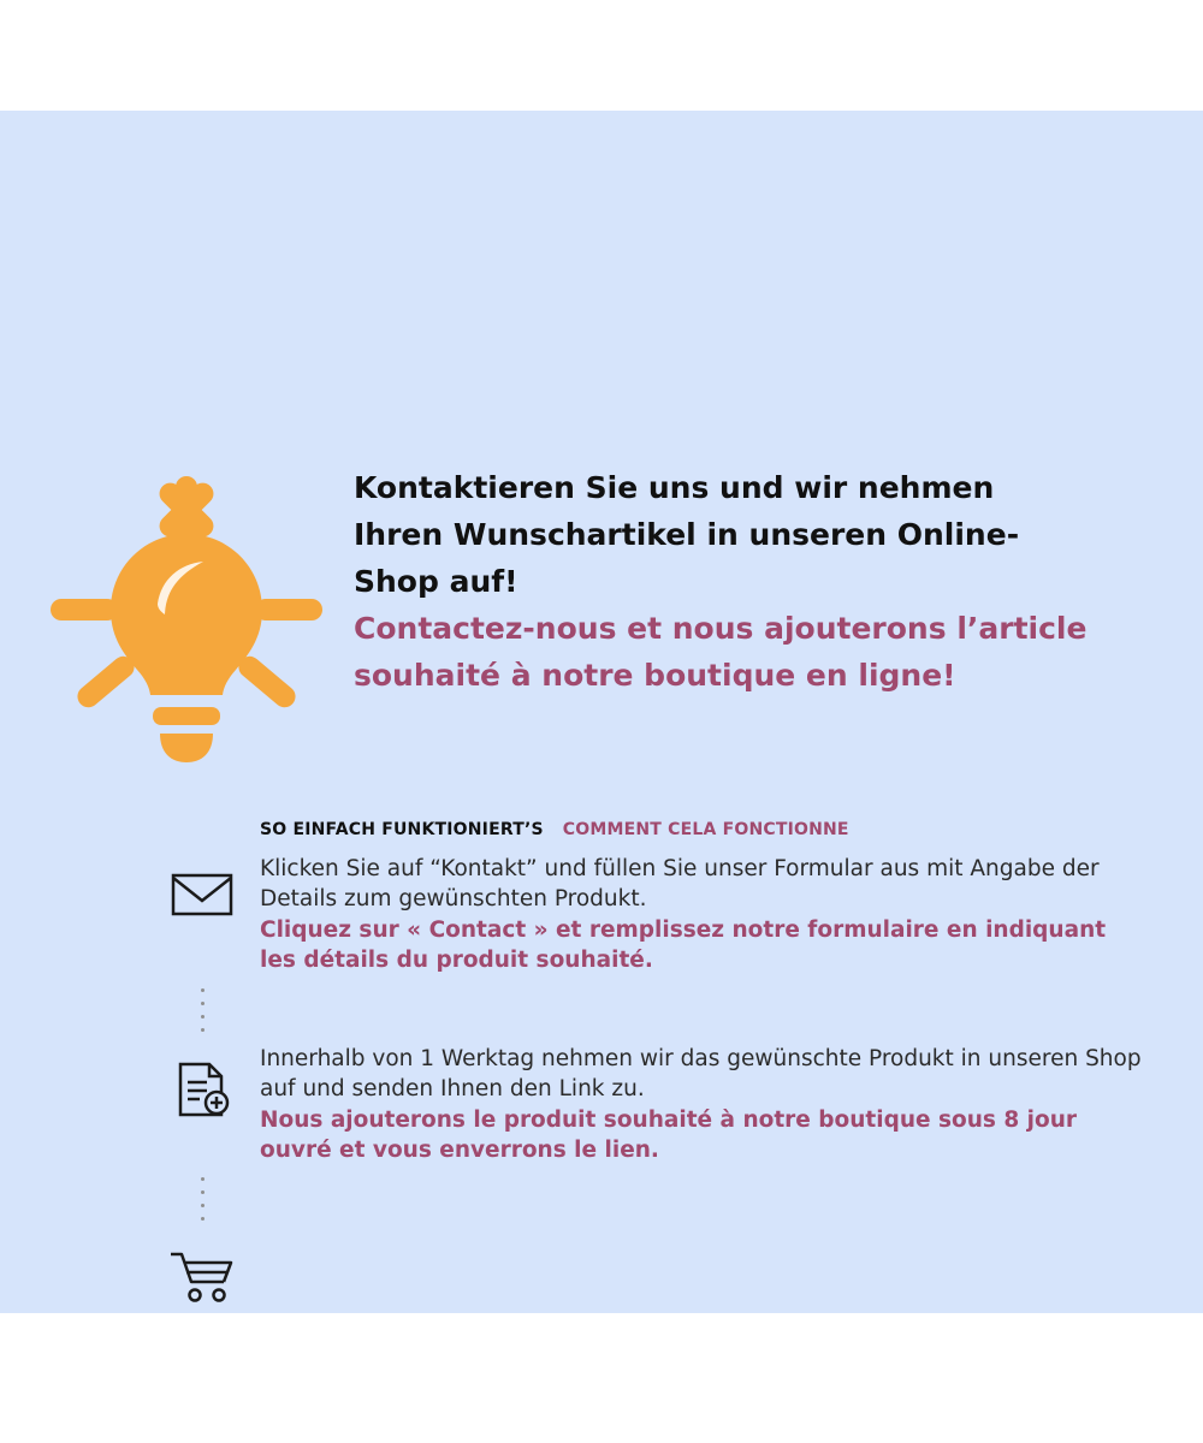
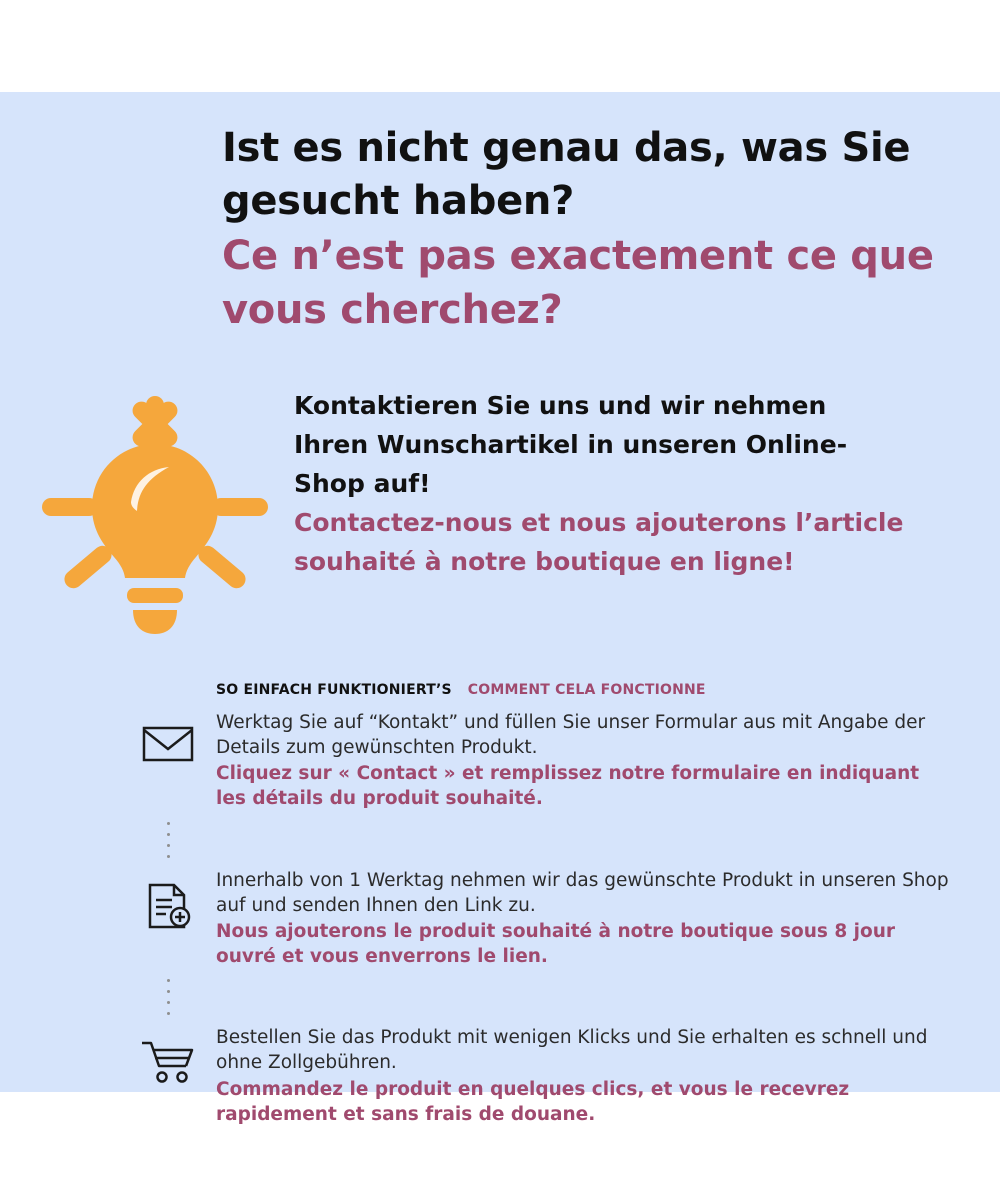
+ Ist es nicht genau das, was Sie gesucht haben?
+ Ce n’est pas exactement ce que vous cherchez?
  Kontaktieren Sie uns und wir nehmen Ihren Wunschartikel in unseren Online-Shop auf!
  Contactez-nous et nous ajouterons l’article souhaité à notre boutique en ligne!
  SO EINFACH FUNKTIONIERT’S
  COMMENT CELA FONCTIONNE
- Klicken Sie auf “Kontakt” und füllen Sie unser Formular aus mit Angabe der Details zum gewünschten Produkt.
+ Werktag Sie auf “Kontakt” und füllen Sie unser Formular aus mit Angabe der Details zum gewünschten Produkt.
  Cliquez sur « Contact » et remplissez notre formulaire en indiquant les détails du produit souhaité.
  Innerhalb von 1 Werktag nehmen wir das gewünschte Produkt in unseren Shop auf und senden Ihnen den Link zu.
  Nous ajouterons le produit souhaité à notre boutique sous 8 jour ouvré et vous enverrons le lien.
+ Bestellen Sie das Produkt mit wenigen Klicks und Sie erhalten es schnell und ohne Zollgebühren.
+ Commandez le produit en quelques clics, et vous le recevrez rapidement et sans frais de douane.
